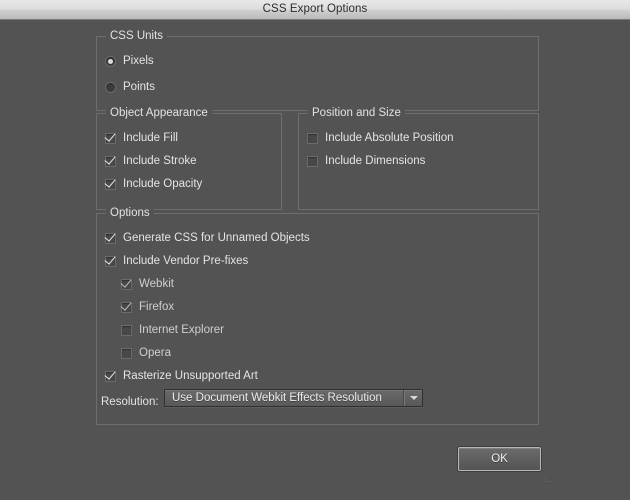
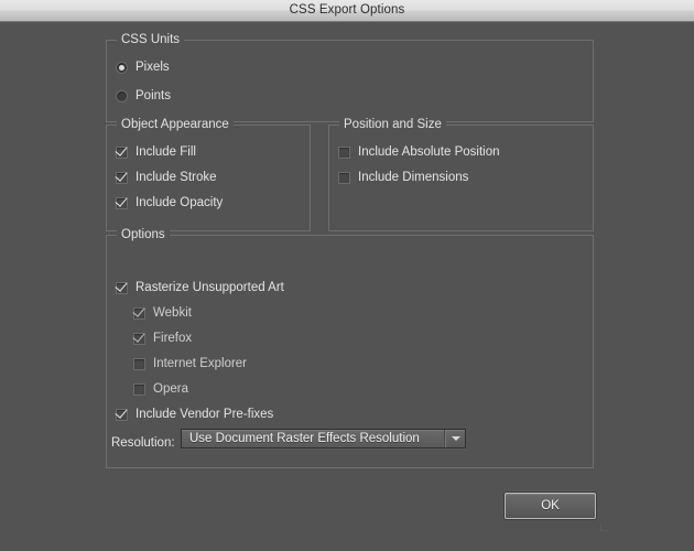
  CSS Export Options
  CSS Units
  Pixels
  Points
  Object Appearance
  Include Fill
  Include Stroke
  Include Opacity
  Position and Size
  Include Absolute Position
  Include Dimensions
  Options
- Generate CSS for Unnamed Objects
- Include Vendor Pre-fixes
+ Rasterize Unsupported Art
  Webkit
  Firefox
  Internet Explorer
  Opera
- Rasterize Unsupported Art
+ Include Vendor Pre-fixes
  Resolution:
- Use Document Webkit Effects Resolution
+ Use Document Raster Effects Resolution
  OK
